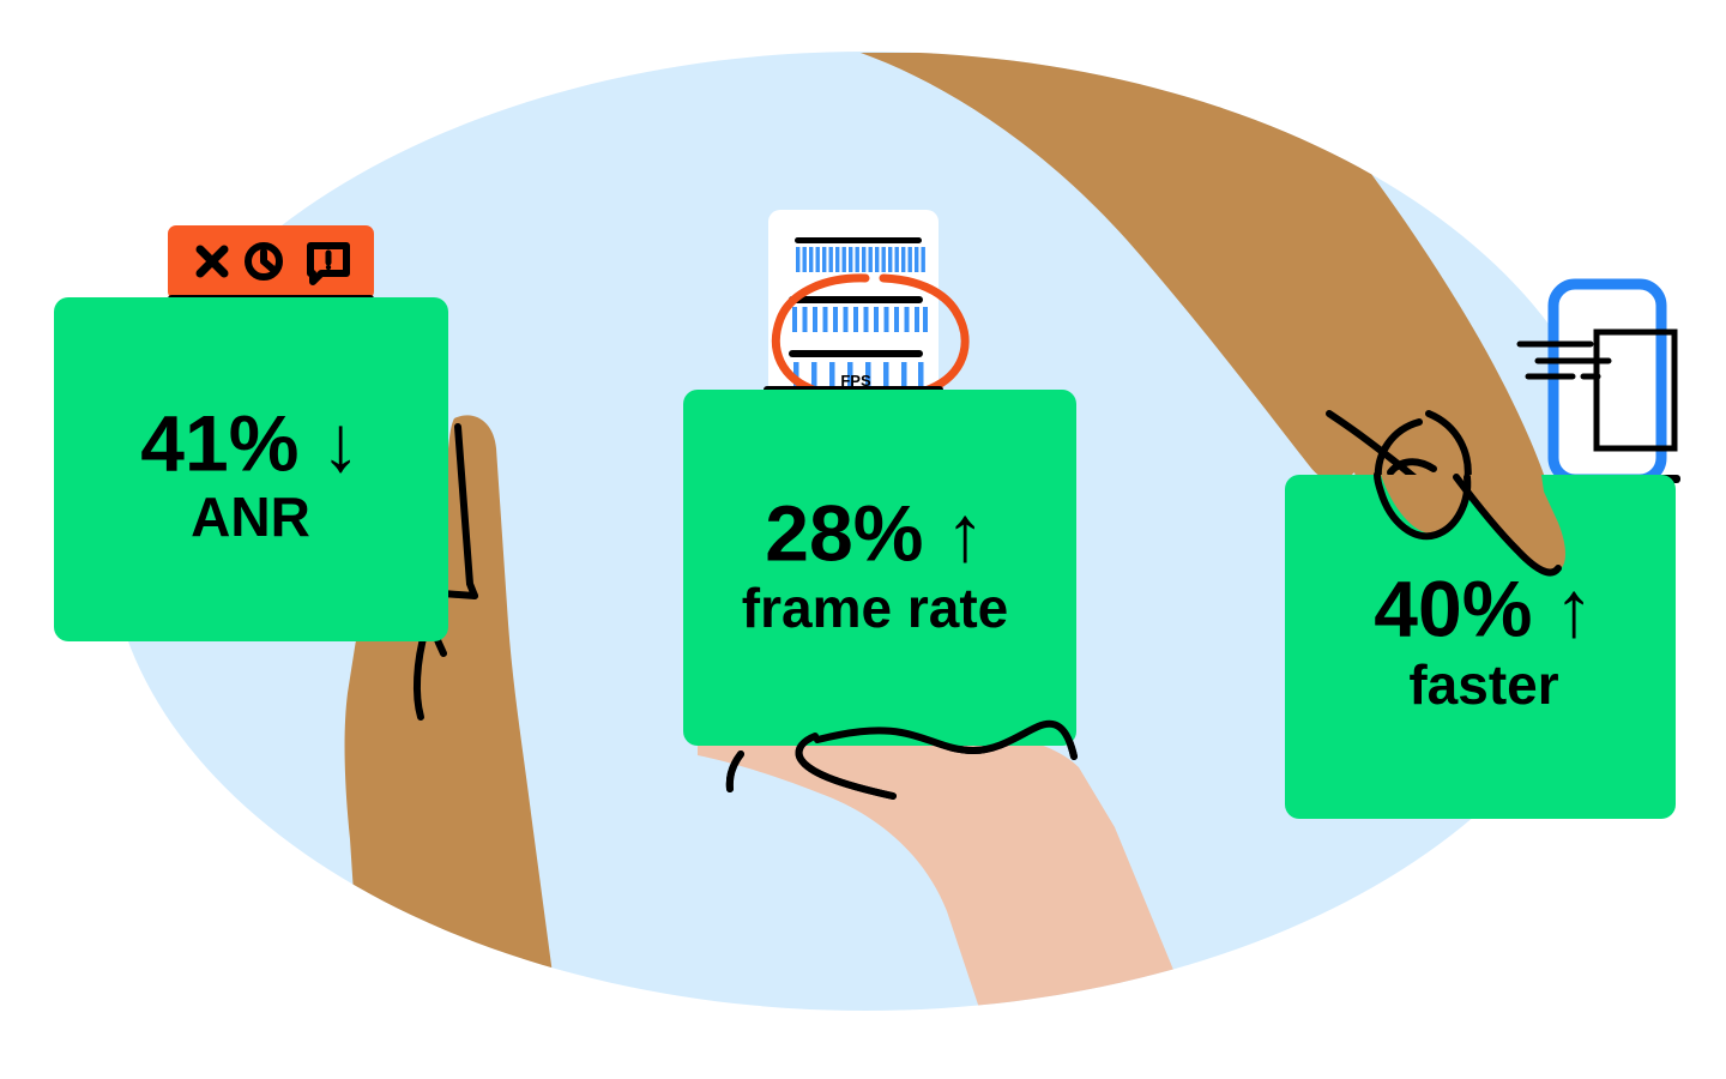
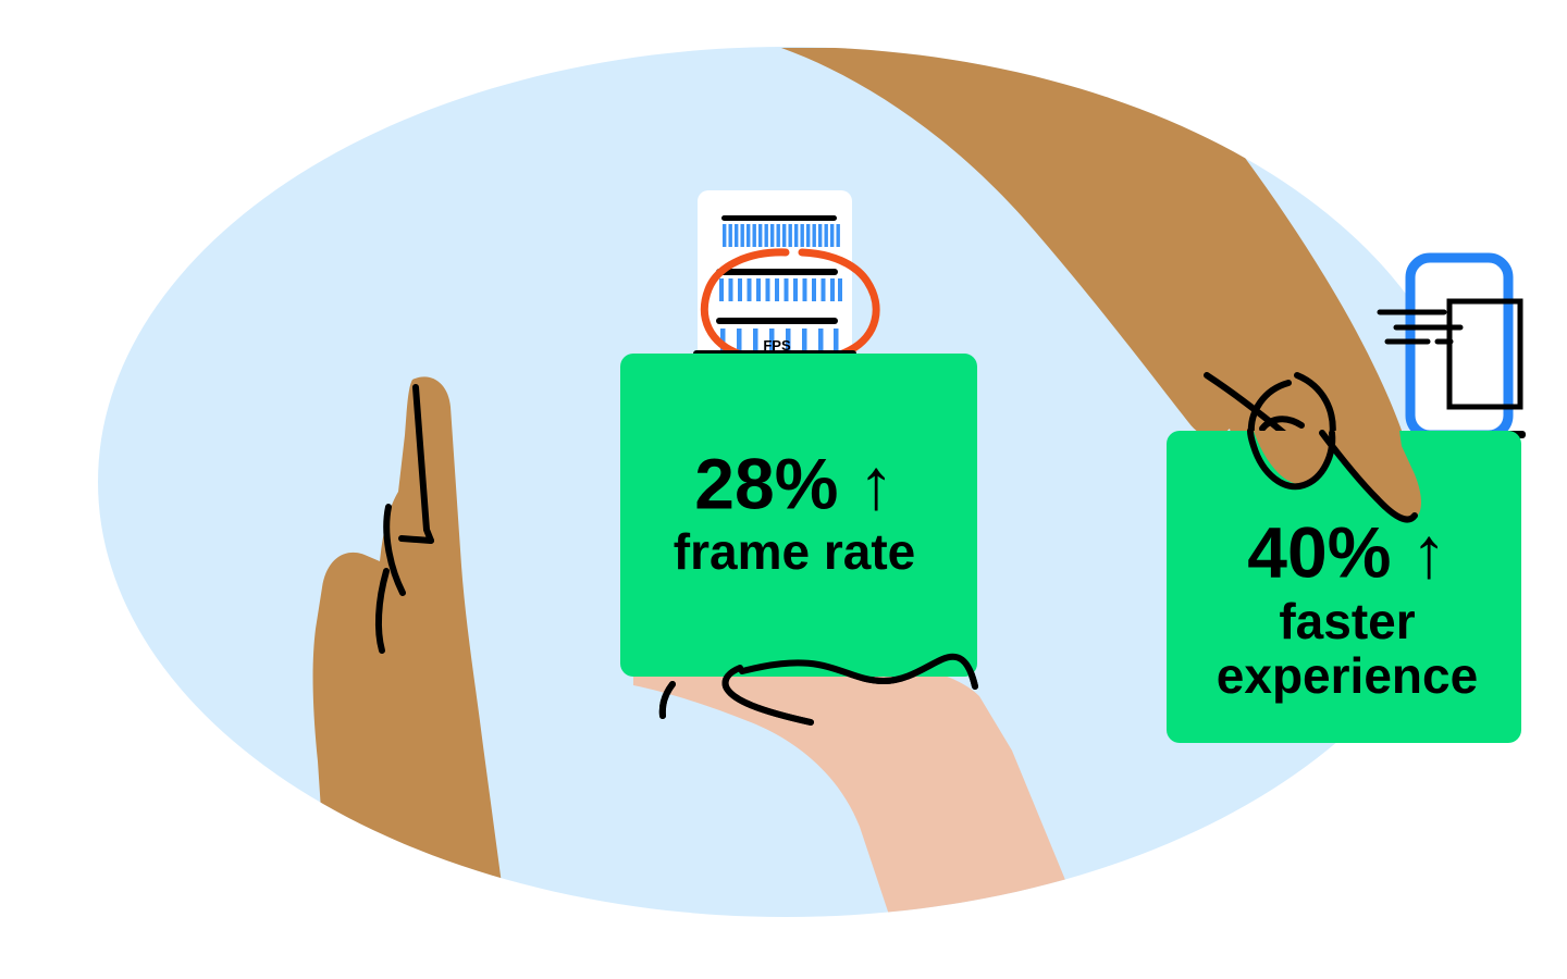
- 41% ↓
- ANR
  FPS
  28% ↑
  frame rate
  40% ↑
  faster
+ experience
